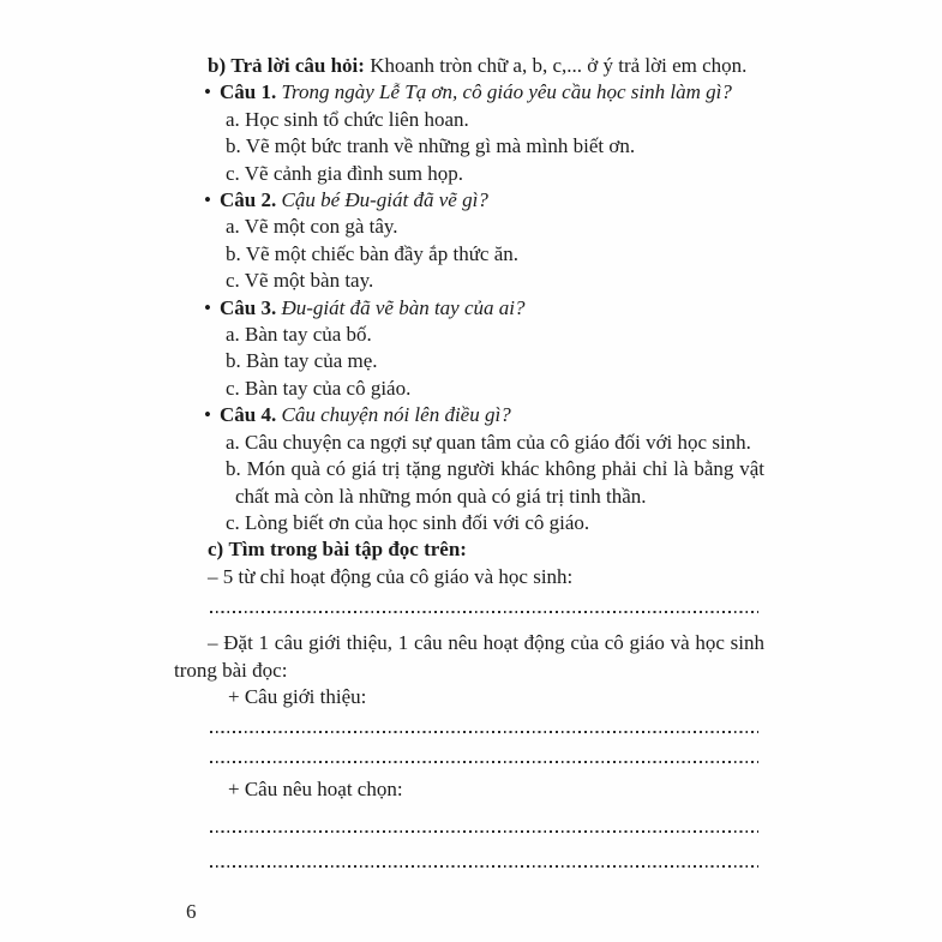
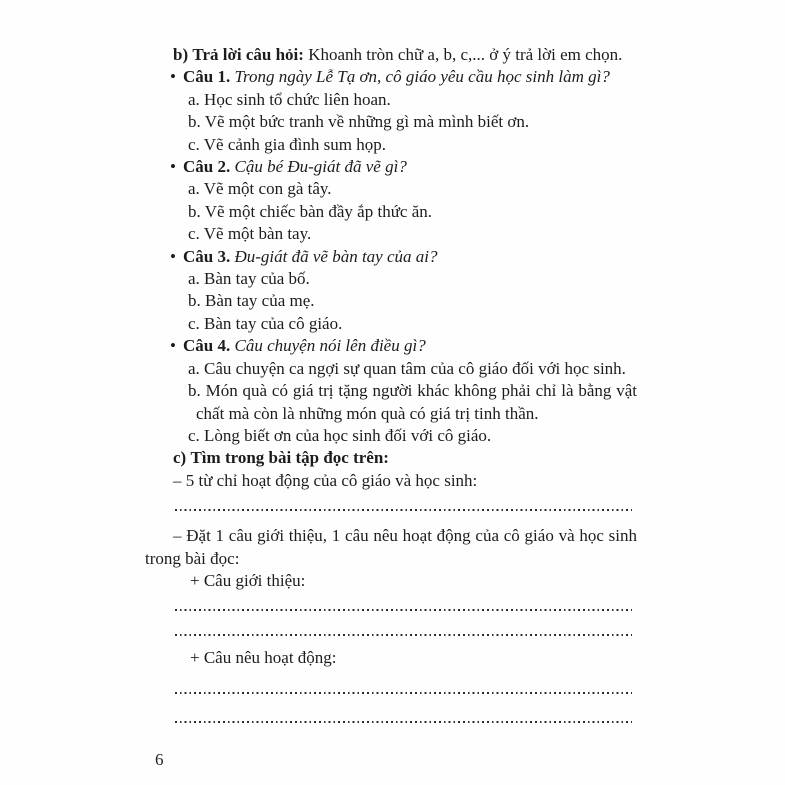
  b) Trả lời câu hỏi: Khoanh tròn chữ a, b, c,... ở ý trả lời em chọn.
  • Câu 1. Trong ngày Lễ Tạ ơn, cô giáo yêu cầu học sinh làm gì?
  a. Học sinh tổ chức liên hoan.
  b. Vẽ một bức tranh về những gì mà mình biết ơn.
  c. Vẽ cảnh gia đình sum họp.
  • Câu 2. Cậu bé Đu-giát đã vẽ gì?
  a. Vẽ một con gà tây.
  b. Vẽ một chiếc bàn đầy ắp thức ăn.
  c. Vẽ một bàn tay.
  • Câu 3. Đu-giát đã vẽ bàn tay của ai?
  a. Bàn tay của bố.
  b. Bàn tay của mẹ.
  c. Bàn tay của cô giáo.
  • Câu 4. Câu chuyện nói lên điều gì?
  a. Câu chuyện ca ngợi sự quan tâm của cô giáo đối với học sinh.
  b. Món quà có giá trị tặng người khác không phải chỉ là bằng vật chất mà còn là những món quà có giá trị tinh thần.
  c. Lòng biết ơn của học sinh đối với cô giáo.
  c) Tìm trong bài tập đọc trên:
  – 5 từ chỉ hoạt động của cô giáo và học sinh:
  – Đặt 1 câu giới thiệu, 1 câu nêu hoạt động của cô giáo và học sinh trong bài đọc:
  + Câu giới thiệu:
- + Câu nêu hoạt chọn:
+ + Câu nêu hoạt động:
  6
